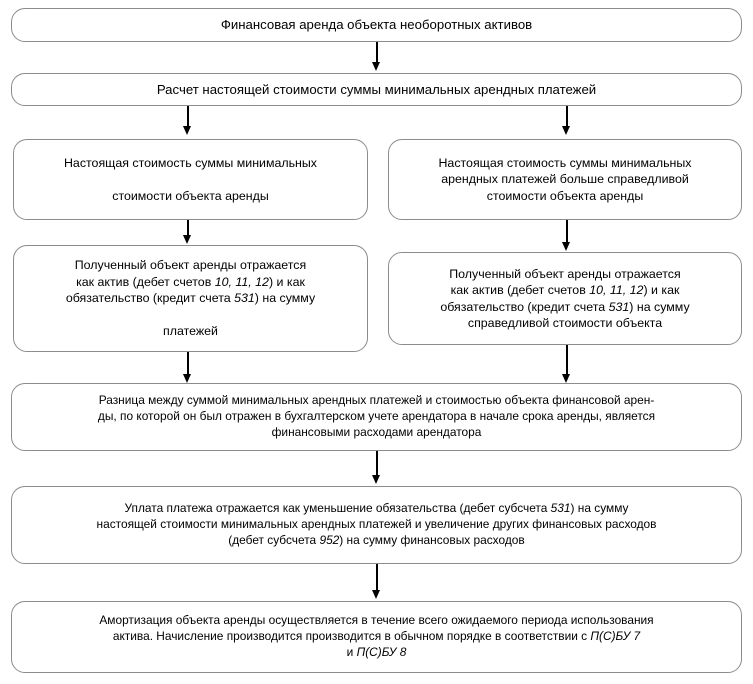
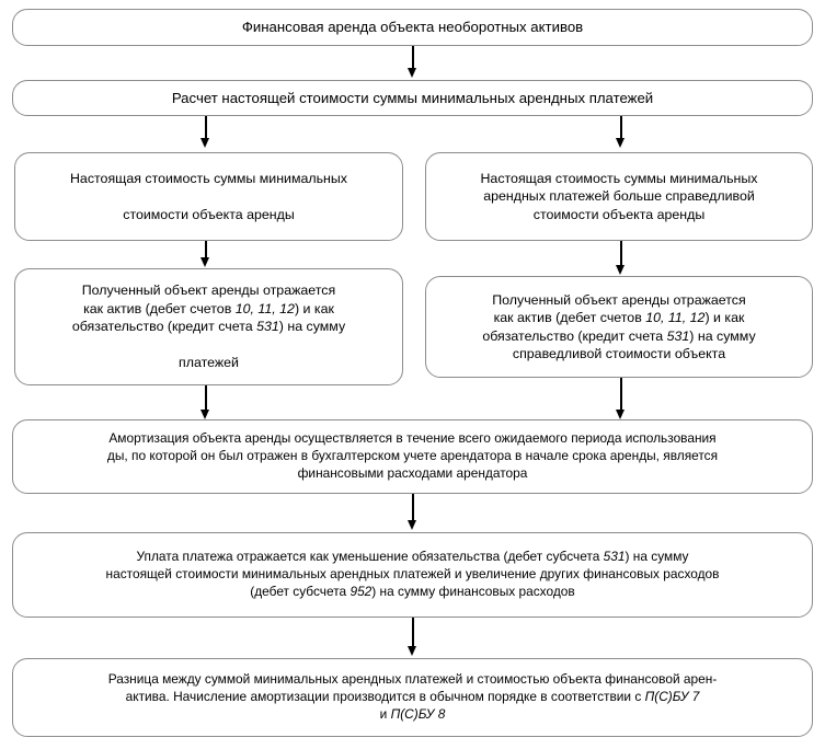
  Финансовая аренда объекта необоротных активов
  Расчет настоящей стоимости суммы минимальных арендных платежей
  Настоящая стоимость суммы минимальных
  стоимости объекта аренды
  Настоящая стоимость суммы минимальных
  арендных платежей больше справедливой
  стоимости объекта аренды
  Полученный объект аренды отражается
  как актив (дебет счетов 10, 11, 12) и как
  обязательство (кредит счета 531) на сумму
  платежей
  Полученный объект аренды отражается
  как актив (дебет счетов 10, 11, 12) и как
  обязательство (кредит счета 531) на сумму
  справедливой стоимости объекта
- Разница между суммой минимальных арендных платежей и стоимостью объекта финансовой арен-
+ Амортизация объекта аренды осуществляется в течение всего ожидаемого периода использования
  ды, по которой он был отражен в бухгалтерском учете арендатора в начале срока аренды, является
  финансовыми расходами арендатора
  Уплата платежа отражается как уменьшение обязательства (дебет субсчета 531) на сумму
  настоящей стоимости минимальных арендных платежей и увеличение других финансовых расходов
  (дебет субсчета 952) на сумму финансовых расходов
- Амортизация объекта аренды осуществляется в течение всего ожидаемого периода использования
+ Разница между суммой минимальных арендных платежей и стоимостью объекта финансовой арен-
- актива. Начисление производится производится в обычном порядке в соответствии с П(С)БУ 7
+ актива. Начисление амортизации производится в обычном порядке в соответствии с П(С)БУ 7
  и П(С)БУ 8
